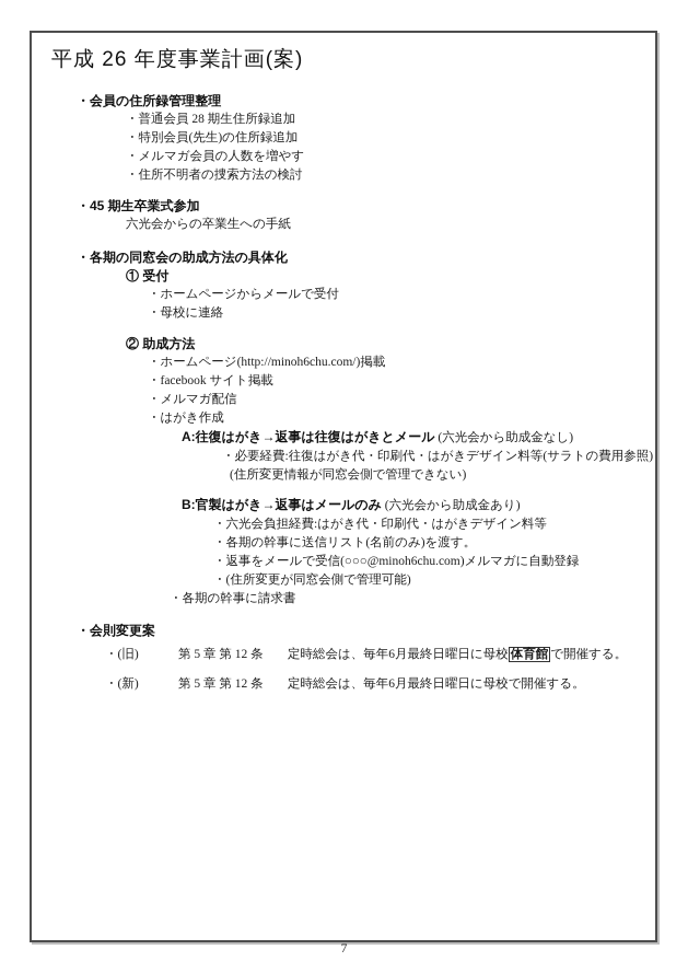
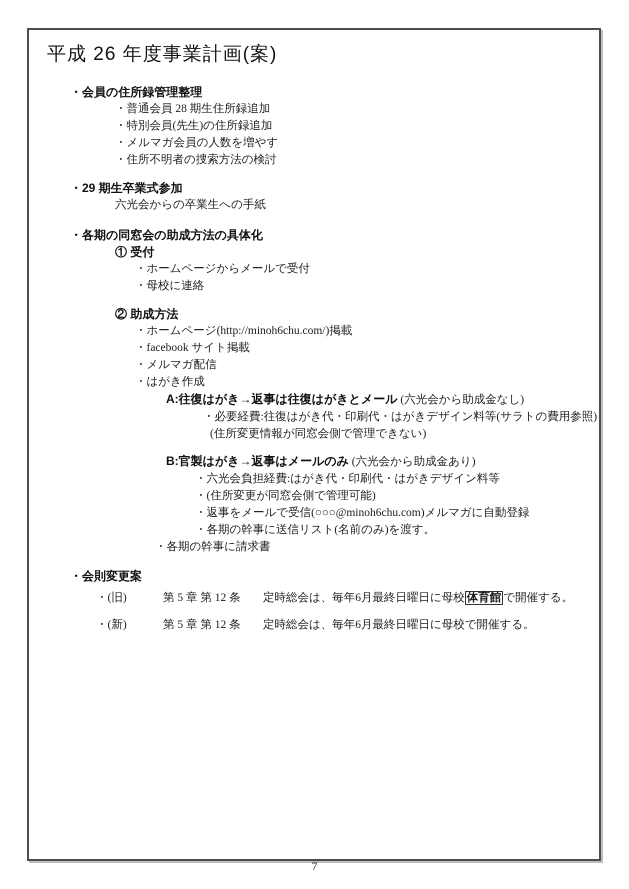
  平成 26 年度事業計画(案)
  ・会員の住所録管理整理
  ・普通会員 28 期生住所録追加
  ・特別会員(先生)の住所録追加
  ・メルマガ会員の人数を増やす
  ・住所不明者の捜索方法の検討
- ・45 期生卒業式参加
+ ・29 期生卒業式参加
  六光会からの卒業生への手紙
  ・各期の同窓会の助成方法の具体化
  ① 受付
  ・ホームページからメールで受付
  ・母校に連絡
  ② 助成方法
  ・ホームページ(http://minoh6chu.com/)掲載
  ・facebook サイト掲載
  ・メルマガ配信
  ・はがき作成
  A:往復はがき→返事は往復はがきとメール (六光会から助成金なし)
  ・必要経費:往復はがき代・印刷代・はがきデザイン料等(サラトの費用参照)
  (住所変更情報が同窓会側で管理できない)
  B:官製はがき→返事はメールのみ (六光会から助成金あり)
  ・六光会負担経費:はがき代・印刷代・はがきデザイン料等
- ・各期の幹事に送信リスト(名前のみ)を渡す。
+ ・(住所変更が同窓会側で管理可能)
  ・返事をメールで受信(○○○@minoh6chu.com)メルマガに自動登録
- ・(住所変更が同窓会側で管理可能)
+ ・各期の幹事に送信リスト(名前のみ)を渡す。
  ・各期の幹事に請求書
  ・会則変更案
  ・(旧) 第 5 章 第 12 条 定時総会は、毎年6月最終日曜日に母校 体育館 で開催する。
  ・(新) 第 5 章 第 12 条 定時総会は、毎年6月最終日曜日に母校で開催する。
  7
